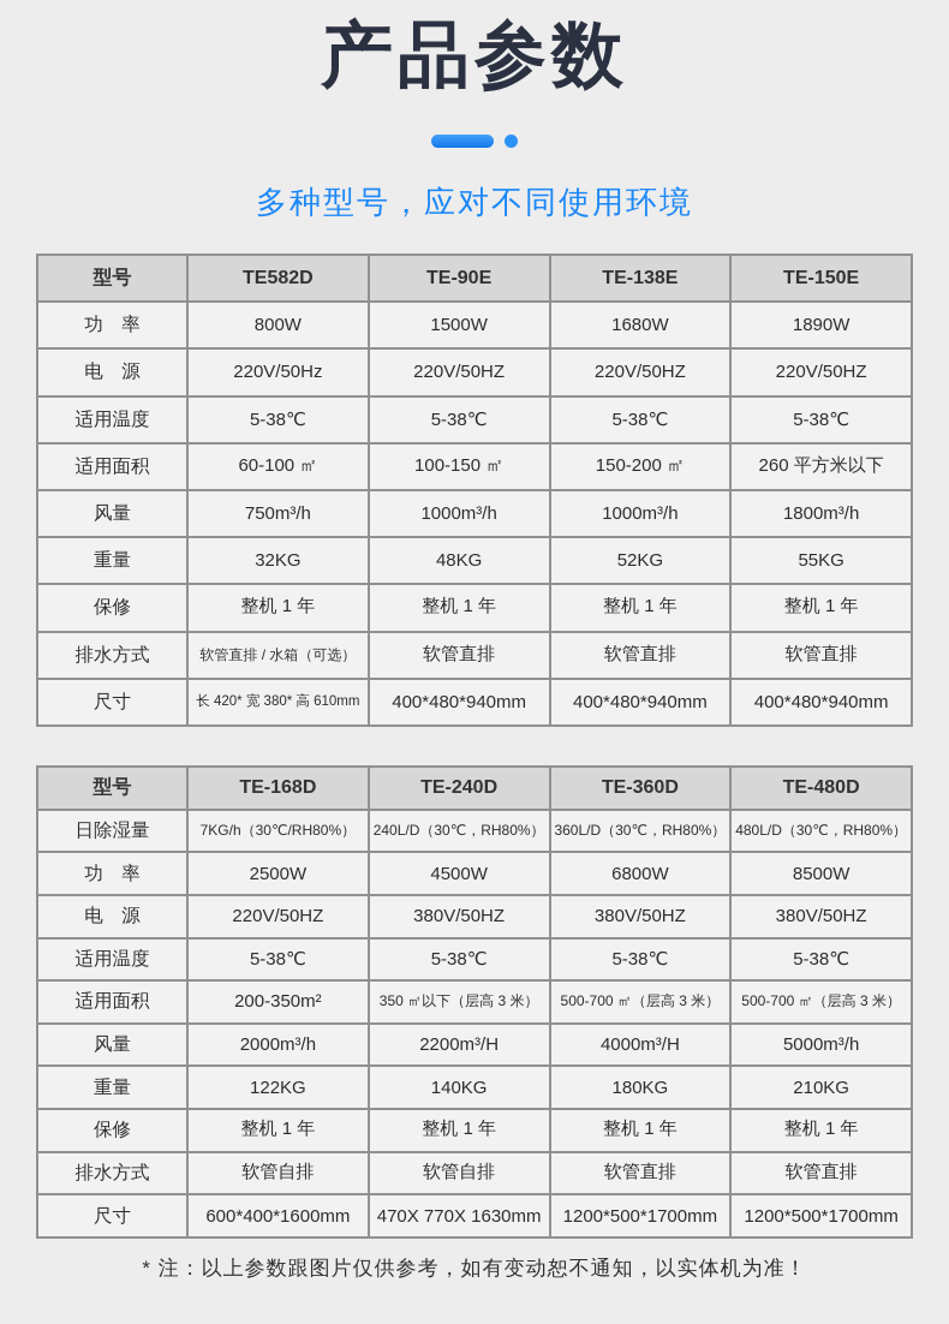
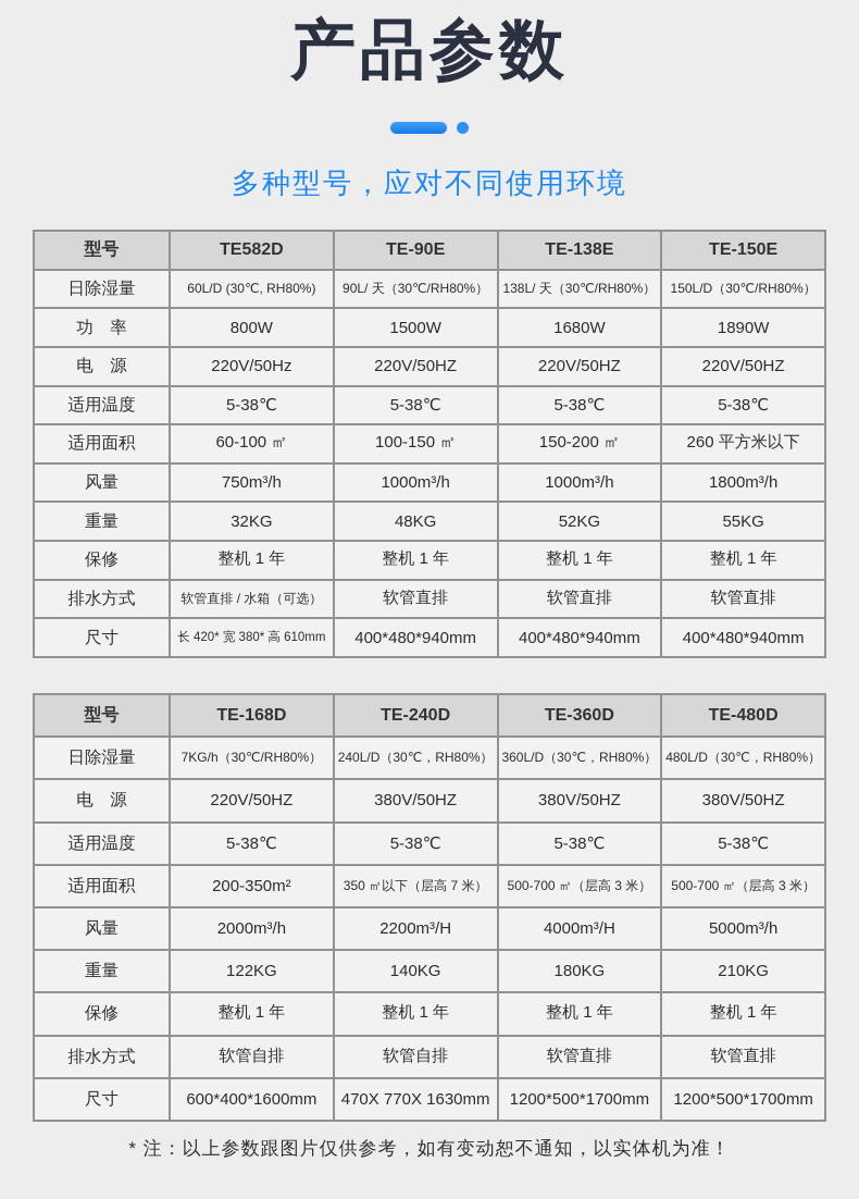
  产品参数
  多种型号，应对不同使用环境
  型号	TE582D	TE-90E	TE-138E	TE-150E
+ 日除湿量	60L/D (30℃, RH80%)	90L/ 天（30℃/RH80%）	138L/ 天（30℃/RH80%）	150L/D（30℃/RH80%）
  功 率	800W	1500W	1680W	1890W
  电 源	220V/50Hz	220V/50HZ	220V/50HZ	220V/50HZ
  适用温度	5-38℃	5-38℃	5-38℃	5-38℃
  适用面积	60-100 ㎡	100-150 ㎡	150-200 ㎡	260 平方米以下
  风量	750m³/h	1000m³/h	1000m³/h	1800m³/h
  重量	32KG	48KG	52KG	55KG
  保修	整机 1 年	整机 1 年	整机 1 年	整机 1 年
  排水方式	软管直排 / 水箱（可选）	软管直排	软管直排	软管直排
  尺寸	长 420* 宽 380* 高 610mm	400*480*940mm	400*480*940mm	400*480*940mm
  型号	TE-168D	TE-240D	TE-360D	TE-480D
  日除湿量	7KG/h（30℃/RH80%）	240L/D（30℃，RH80%）	360L/D（30℃，RH80%）	480L/D（30℃，RH80%）
- 功 率	2500W	4500W	6800W	8500W
  电 源	220V/50HZ	380V/50HZ	380V/50HZ	380V/50HZ
  适用温度	5-38℃	5-38℃	5-38℃	5-38℃
- 适用面积	200-350m²	350 ㎡以下（层高 3 米）	500-700 ㎡（层高 3 米）	500-700 ㎡（层高 3 米）
+ 适用面积	200-350m²	350 ㎡以下（层高 7 米）	500-700 ㎡（层高 3 米）	500-700 ㎡（层高 3 米）
  风量	2000m³/h	2200m³/H	4000m³/H	5000m³/h
  重量	122KG	140KG	180KG	210KG
  保修	整机 1 年	整机 1 年	整机 1 年	整机 1 年
  排水方式	软管自排	软管自排	软管直排	软管直排
  尺寸	600*400*1600mm	470X 770X 1630mm	1200*500*1700mm	1200*500*1700mm
  * 注：以上参数跟图片仅供参考，如有变动恕不通知，以实体机为准！
